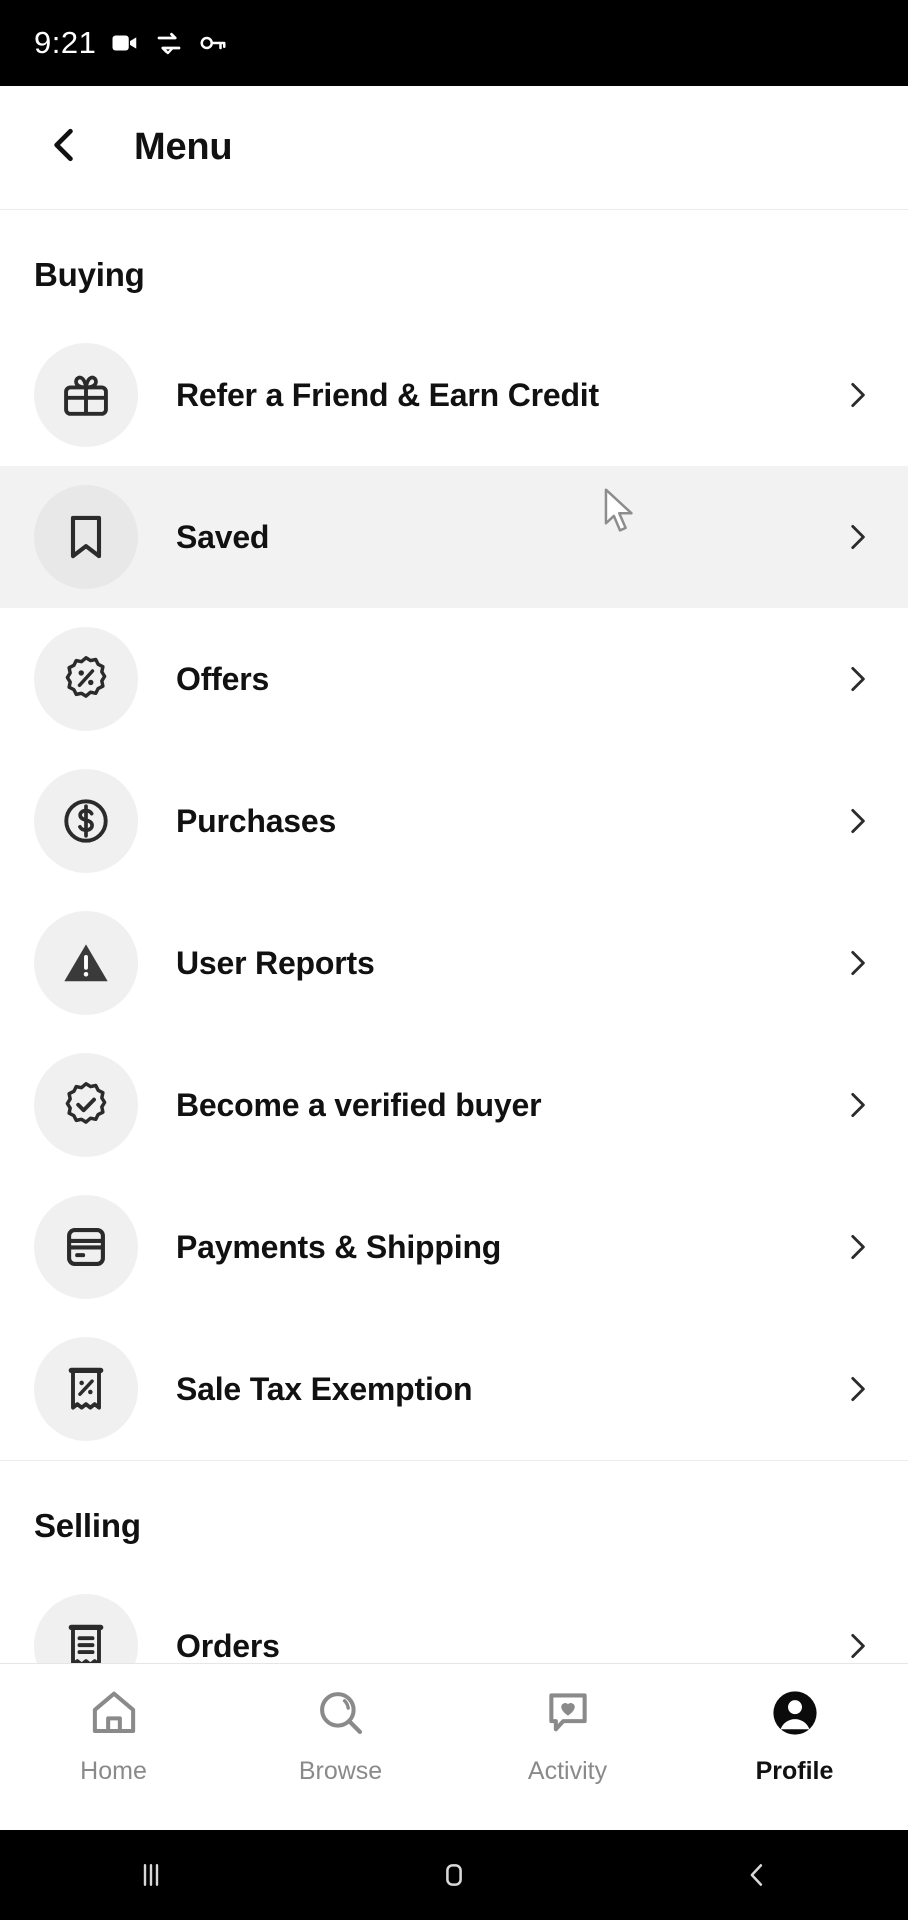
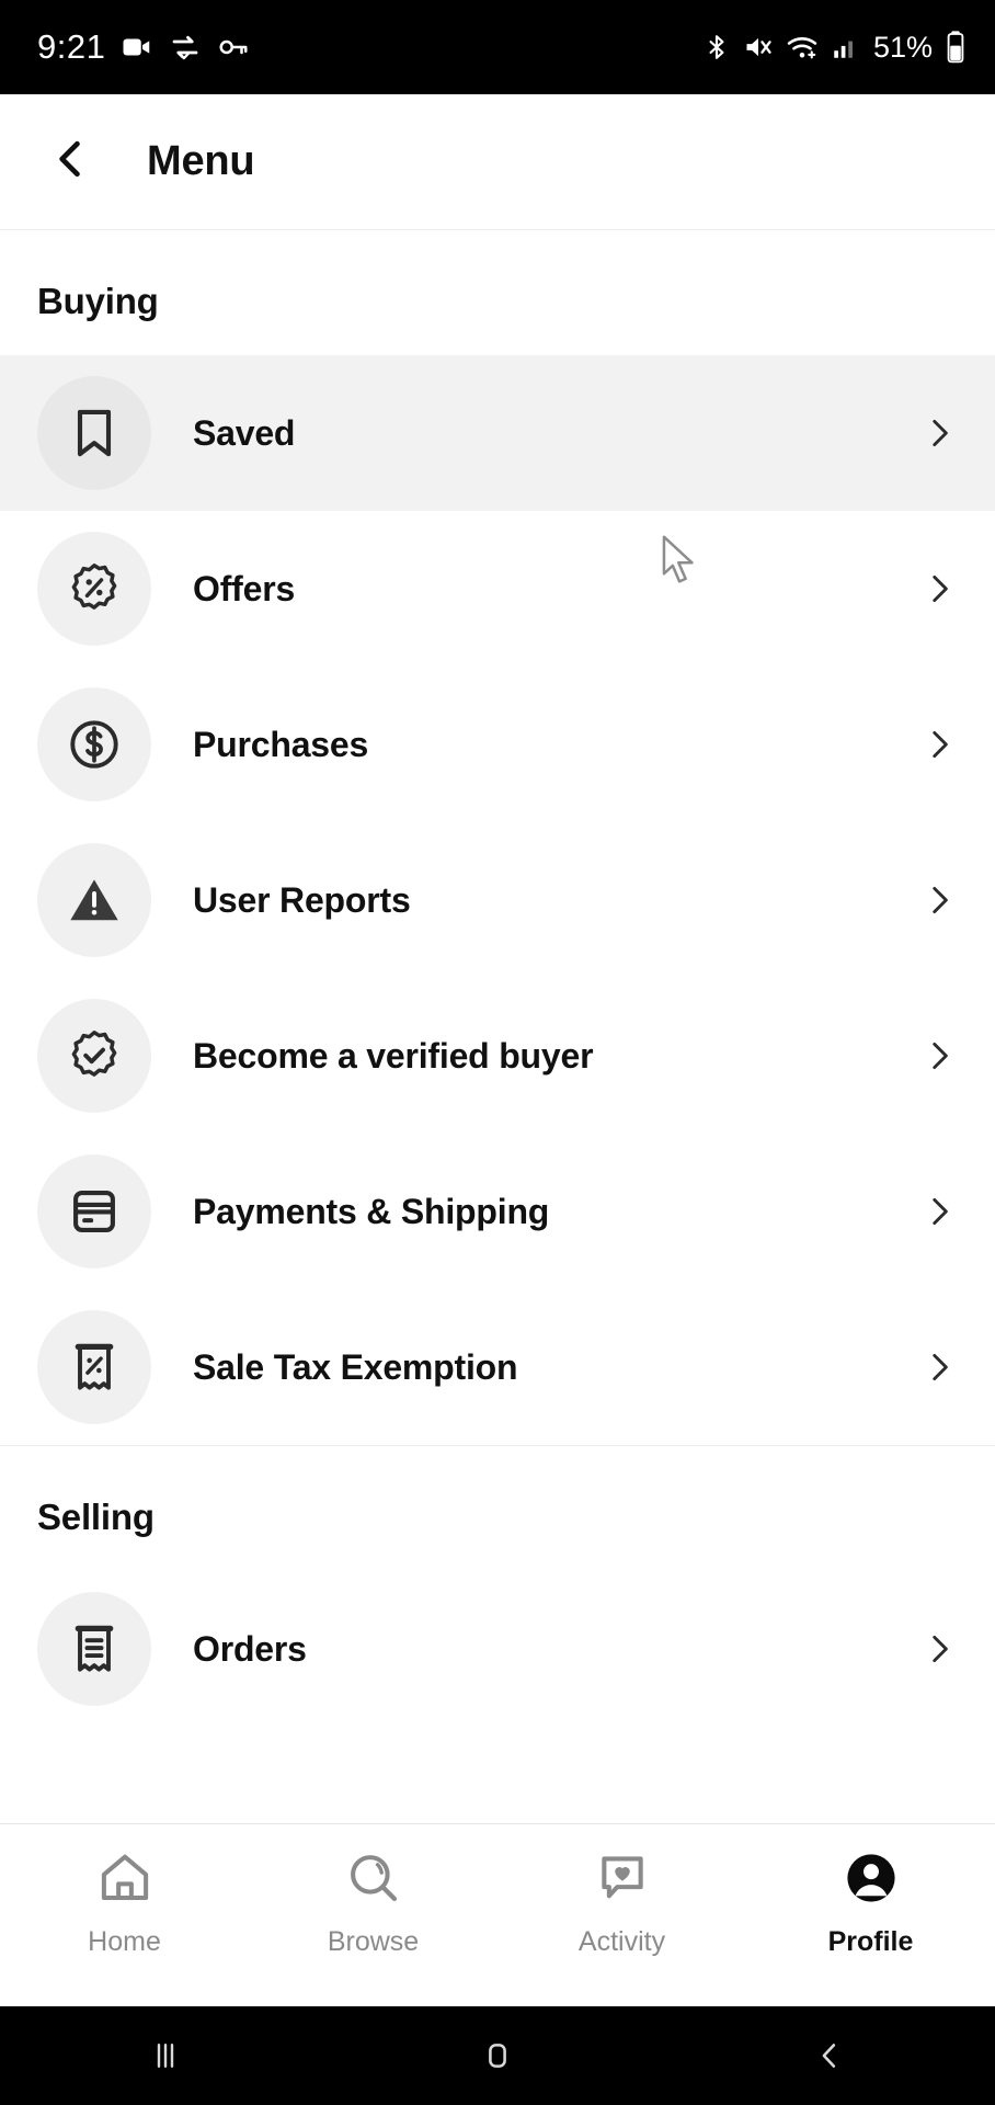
  9:21
+ 51%
  Menu
  Buying
- Refer a Friend & Earn Credit
  Saved
  Offers
  Purchases
  User Reports
  Become a verified buyer
  Payments & Shipping
  Sale Tax Exemption
  Selling
  Orders
  Home
  Browse
  Activity
  Profile
